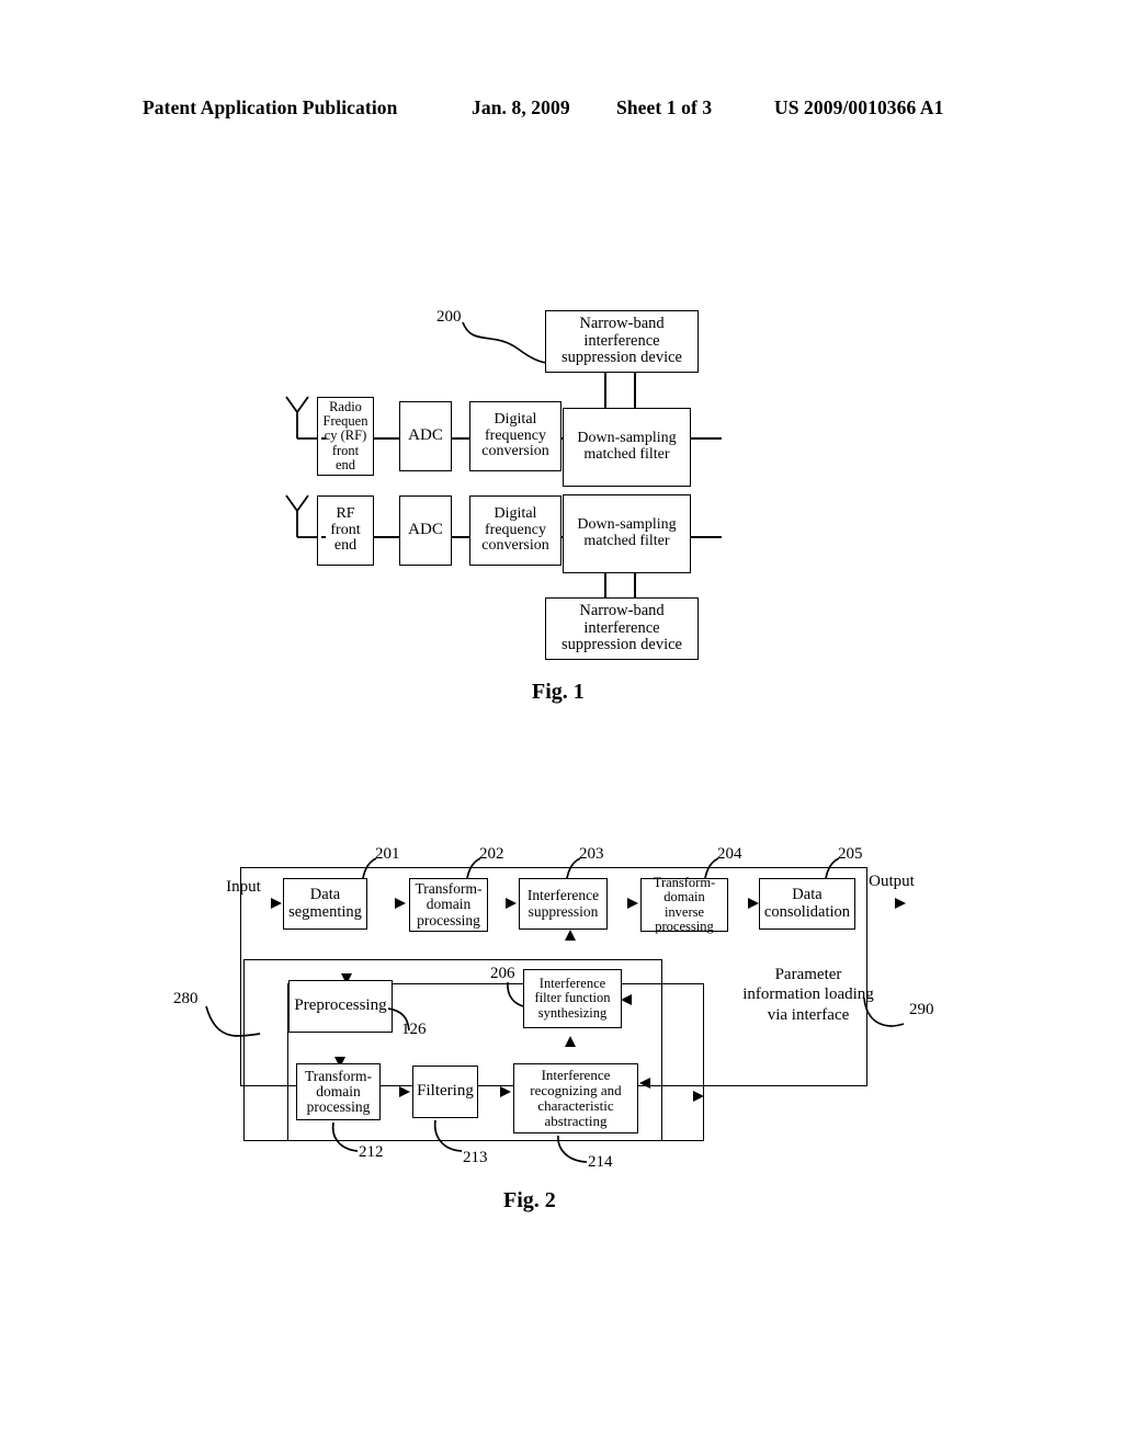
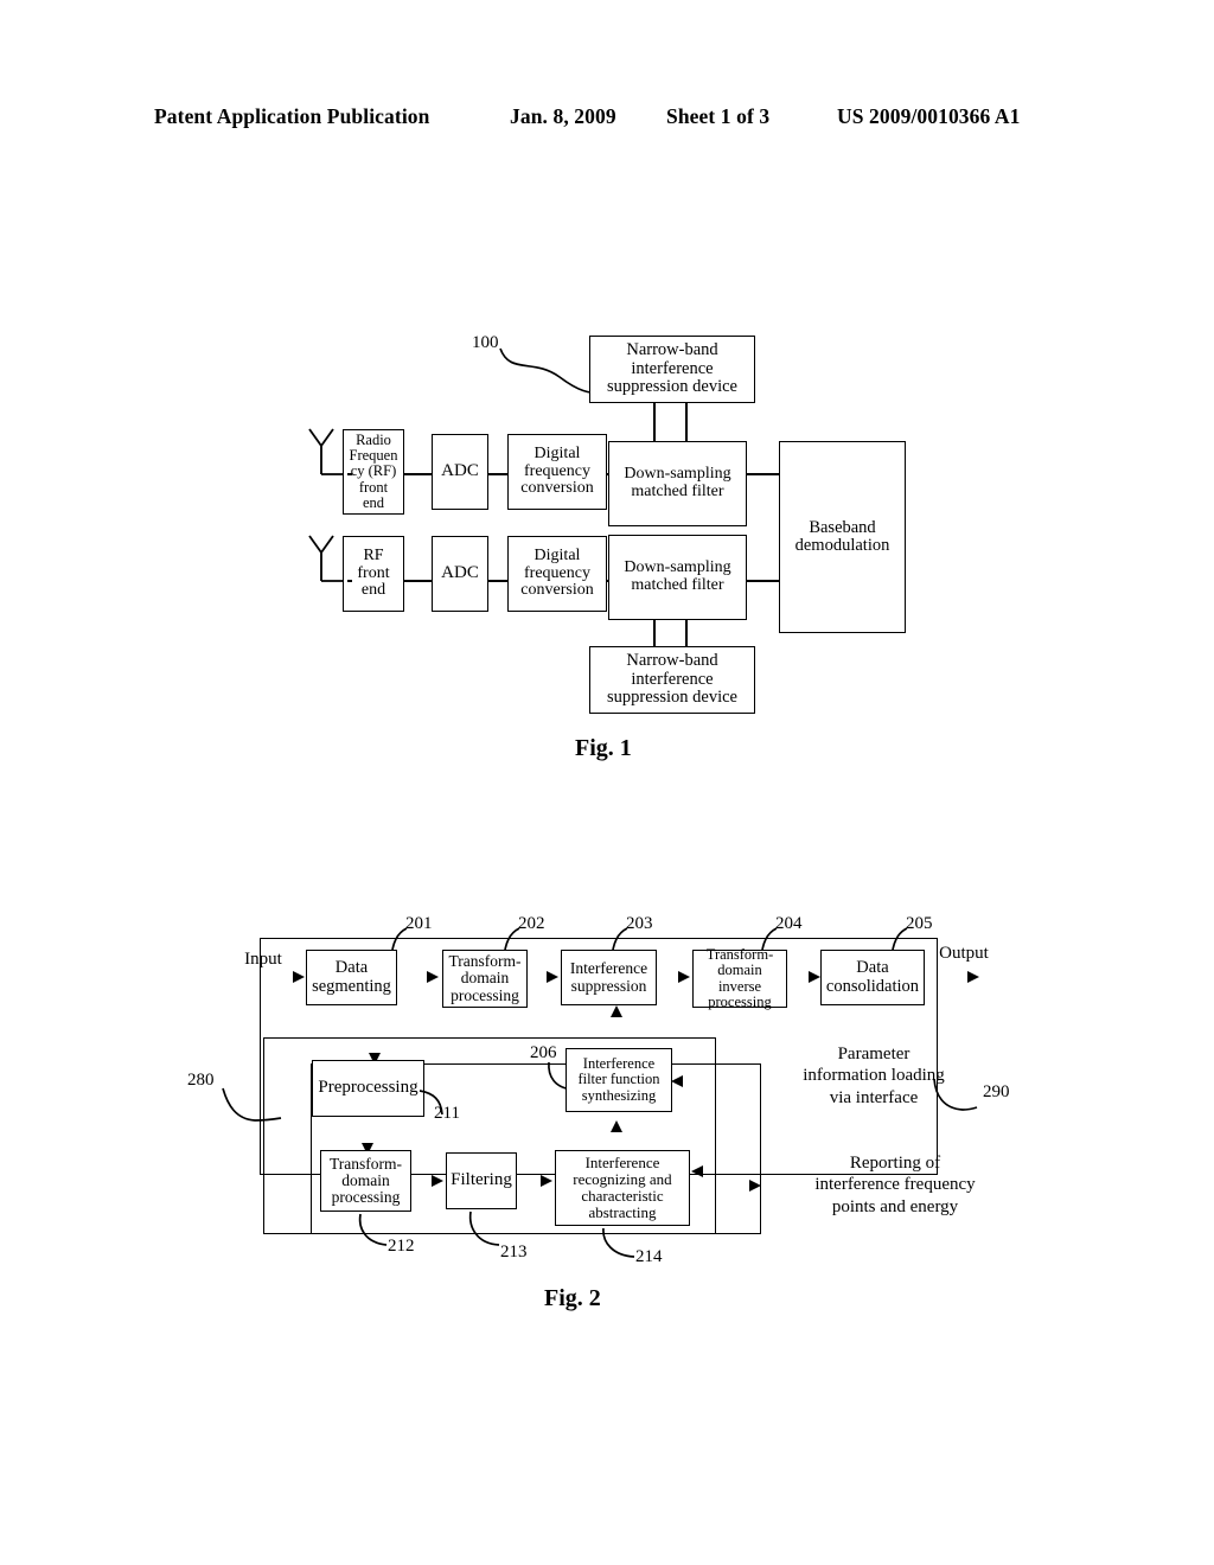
  Patent Application Publication
  Jan. 8, 2009
  Sheet 1 of 3
  US 2009/0010366 A1
- 200
+ 100
  Narrow-band
  interference
  suppression device
  Radio
  Frequen
  cy (RF)
  front
  end
  ADC
  Digital
  frequency
  conversion
  Down-sampling
  matched filter
  RF
  front
  end
  ADC
  Digital
  frequency
  conversion
  Down-sampling
  matched filter
+ Baseband
+ demodulation
  Narrow-band
  interference
  suppression device
  Fig. 1
  201
  202
  203
  204
  205
  Input
  Data
  segmenting
  Transform-
  domain
  processing
  Interference
  suppression
  Transform-
  domain inverse
  processing
  Data
  consolidation
  Output
  280
  Preprocessing
- 126
+ 211
  206
  Interference
  filter function
  synthesizing
  Transform-
  domain
  processing
  Filtering
  Interference
  recognizing and
  characteristic
  abstracting
  Parameter
  information loading
  via interface
  290
+ Reporting of
+ interference frequency
+ points and energy
  212
  213
  214
  Fig. 2
